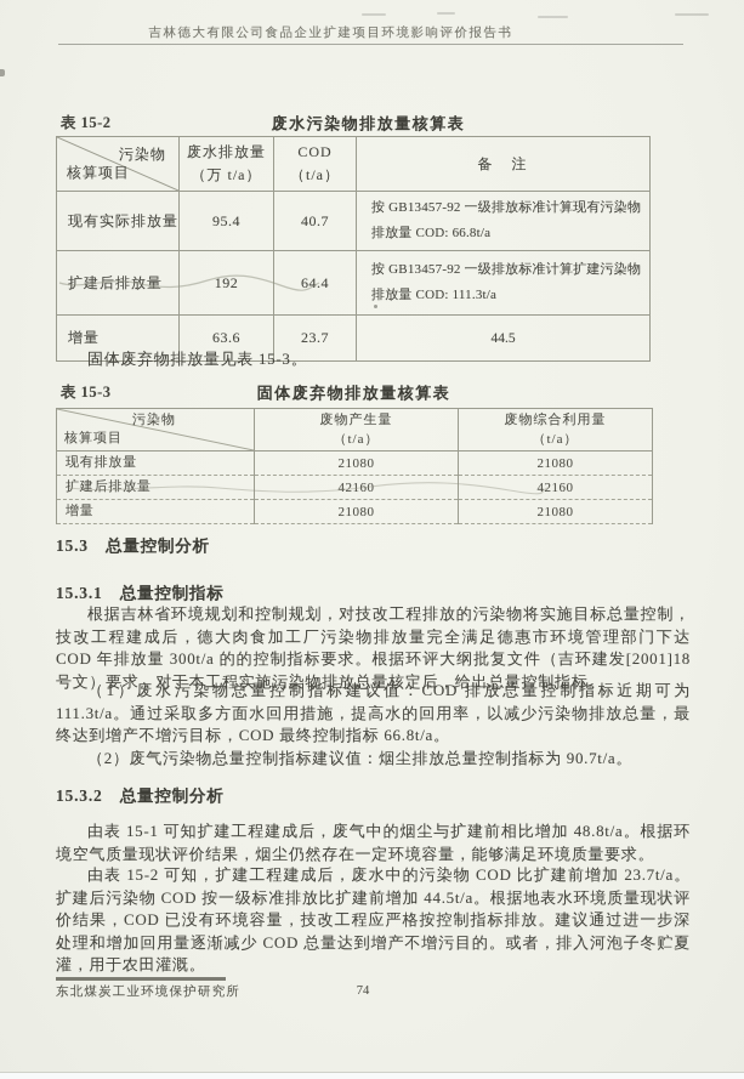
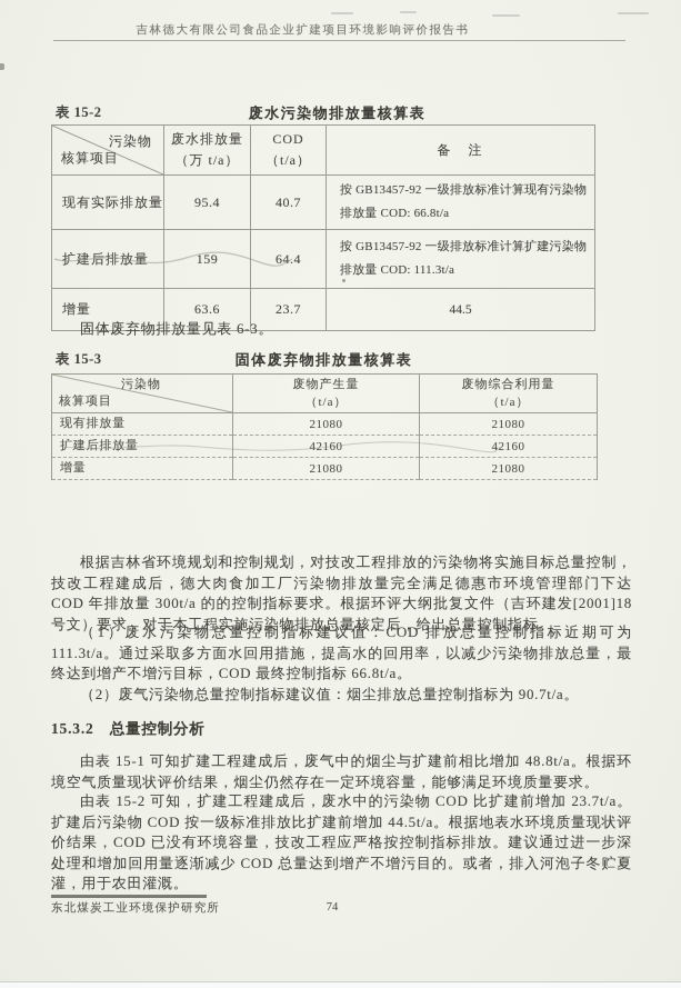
  吉林德大有限公司食品企业扩建项目环境影响评价报告书
  表 15-2
  废水污染物排放量核算表
  污染物 核算项目	废水排放量 （万 t/a）	COD （t/a）	备 注
  现有实际排放量	95.4	40.7	按 GB13457-92 一级排放标准计算现有污染物 排放量 COD: 66.8t/a
- 扩建后排放量	192	64.4	按 GB13457-92 一级排放标准计算扩建污染物 排放量 COD: 111.3t/a
+ 扩建后排放量	159	64.4	按 GB13457-92 一级排放标准计算扩建污染物 排放量 COD: 111.3t/a
  增量	63.6	23.7	44.5
- 固体废弃物排放量见表 15-3。
+ 固体废弃物排放量见表 6-3。
  表 15-3
  固体废弃物排放量核算表
  污染物 核算项目	废物产生量 （t/a）	废物综合利用量 （t/a）
  现有排放量	21080	21080
  扩建后排放量	42160	42160
  增量	21080	21080
- 15.3 总量控制分析
- 15.3.1 总量控制指标
  根据吉林省环境规划和控制规划，对技改工程排放的污染物将实施目标总量控制，技改工程建成后，德大肉食加工厂污染物排放量完全满足德惠市环境管理部门下达 COD 年排放量 300t/a 的的控制指标要求。根据环评大纲批复文件（吉环建发[2001]18 号文）要求，对于本工程实施污染物排放总量核定后，给出总量控制指标。
  （1）废水污染物总量控制指标建议值：COD 排放总量控制指标近期可为 111.3t/a。通过采取多方面水回用措施，提高水的回用率，以减少污染物排放总量，最终达到增产不增污目标，COD 最终控制指标 66.8t/a。
  （2）废气污染物总量控制指标建议值：烟尘排放总量控制指标为 90.7t/a。
  15.3.2 总量控制分析
  由表 15-1 可知扩建工程建成后，废气中的烟尘与扩建前相比增加 48.8t/a。根据环境空气质量现状评价结果，烟尘仍然存在一定环境容量，能够满足环境质量要求。
  由表 15-2 可知，扩建工程建成后，废水中的污染物 COD 比扩建前增加 23.7t/a。扩建后污染物 COD 按一级标准排放比扩建前增加 44.5t/a。根据地表水环境质量现状评价结果，COD 已没有环境容量，技改工程应严格按控制指标排放。建议通过进一步深处理和增加回用量逐渐减少 COD 总量达到增产不增污目的。或者，排入河泡子冬贮夏灌，用于农田灌溉。
  东北煤炭工业环境保护研究所
  74
